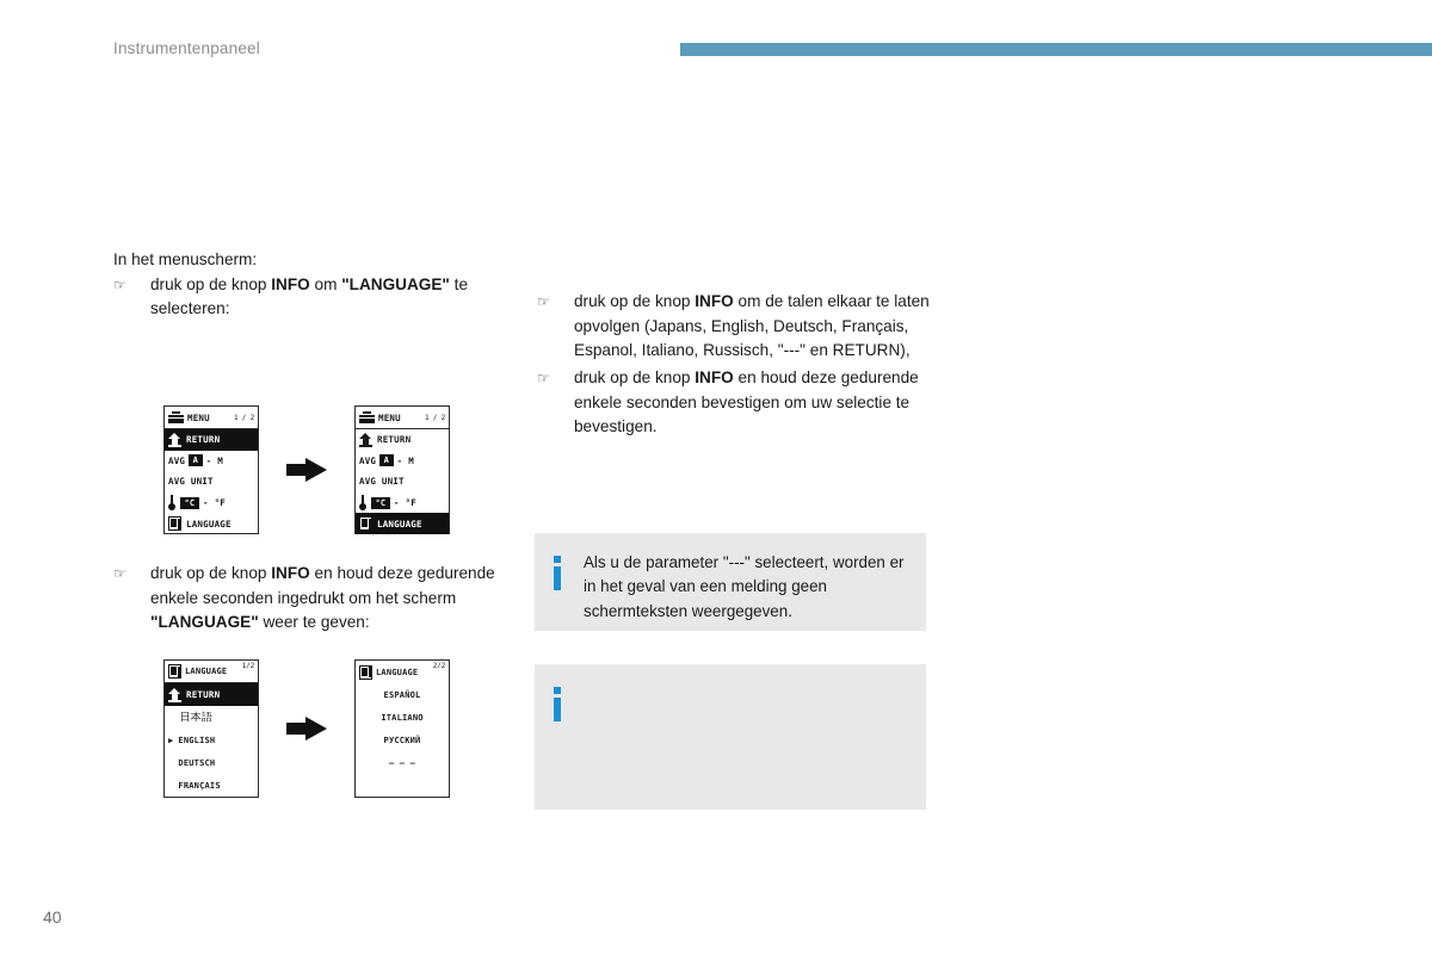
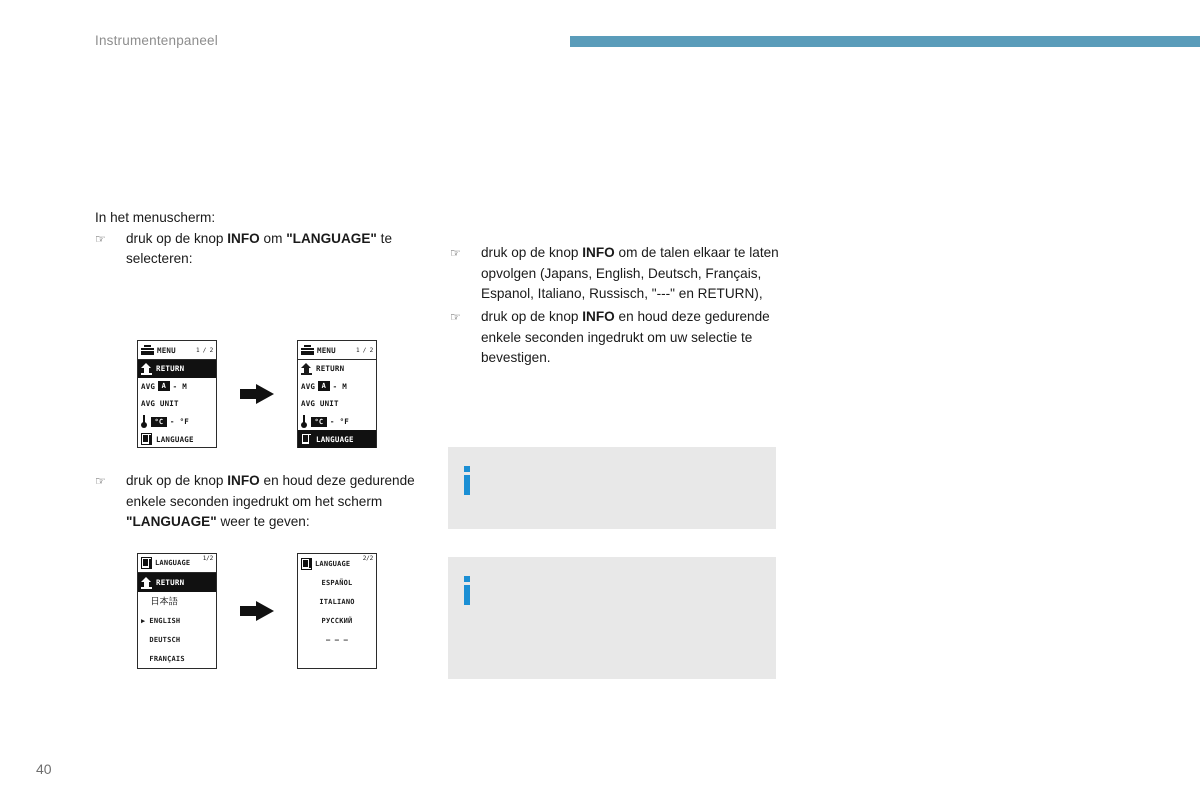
  Instrumentenpaneel
  In het menuscherm:
  ☞
  druk op de knop INFO om "LANGUAGE" te selecteren:
  MENU
  RETURN
  AVG
  A
  -
  M
  AVG UNIT
  °C
  -
  °F
  LANGUAGE
  MENU
  RETURN
  AVG
  A
  -
  M
  AVG UNIT
  °C
  -
  °F
  LANGUAGE
  ☞
  druk op de knop INFO en houd deze gedurende enkele seconden ingedrukt om het scherm "LANGUAGE" weer te geven:
  LANGUAGE
  RETURN
  日本語
  ▶
  ENGLISH
  DEUTSCH
  FRANÇAIS
  LANGUAGE
  ESPAÑOL
  ITALIANO
  РУССКИЙ
  — — —
  ☞
  druk op de knop INFO om de talen elkaar te laten opvolgen (Japans, English, Deutsch, Français, Espanol, Italiano, Russisch, "---" en RETURN),
  ☞
- druk op de knop INFO en houd deze gedurende enkele seconden bevestigen om uw selectie te bevestigen.
+ druk op de knop INFO en houd deze gedurende enkele seconden ingedrukt om uw selectie te bevestigen.
- Als u de parameter "---" selecteert, worden er in het geval van een melding geen schermteksten weergegeven.
  40
